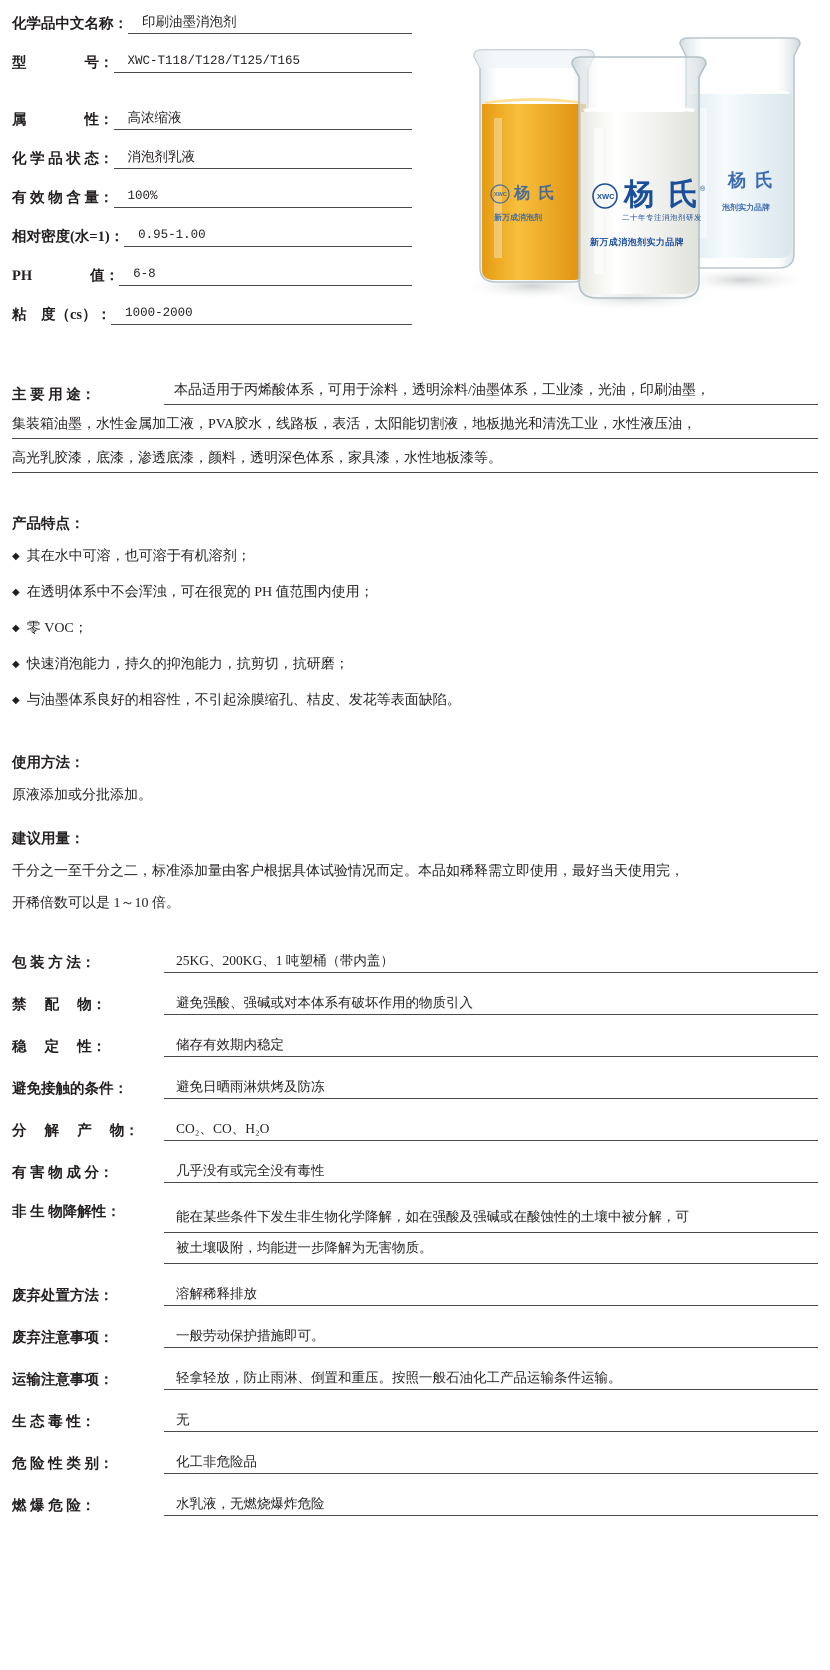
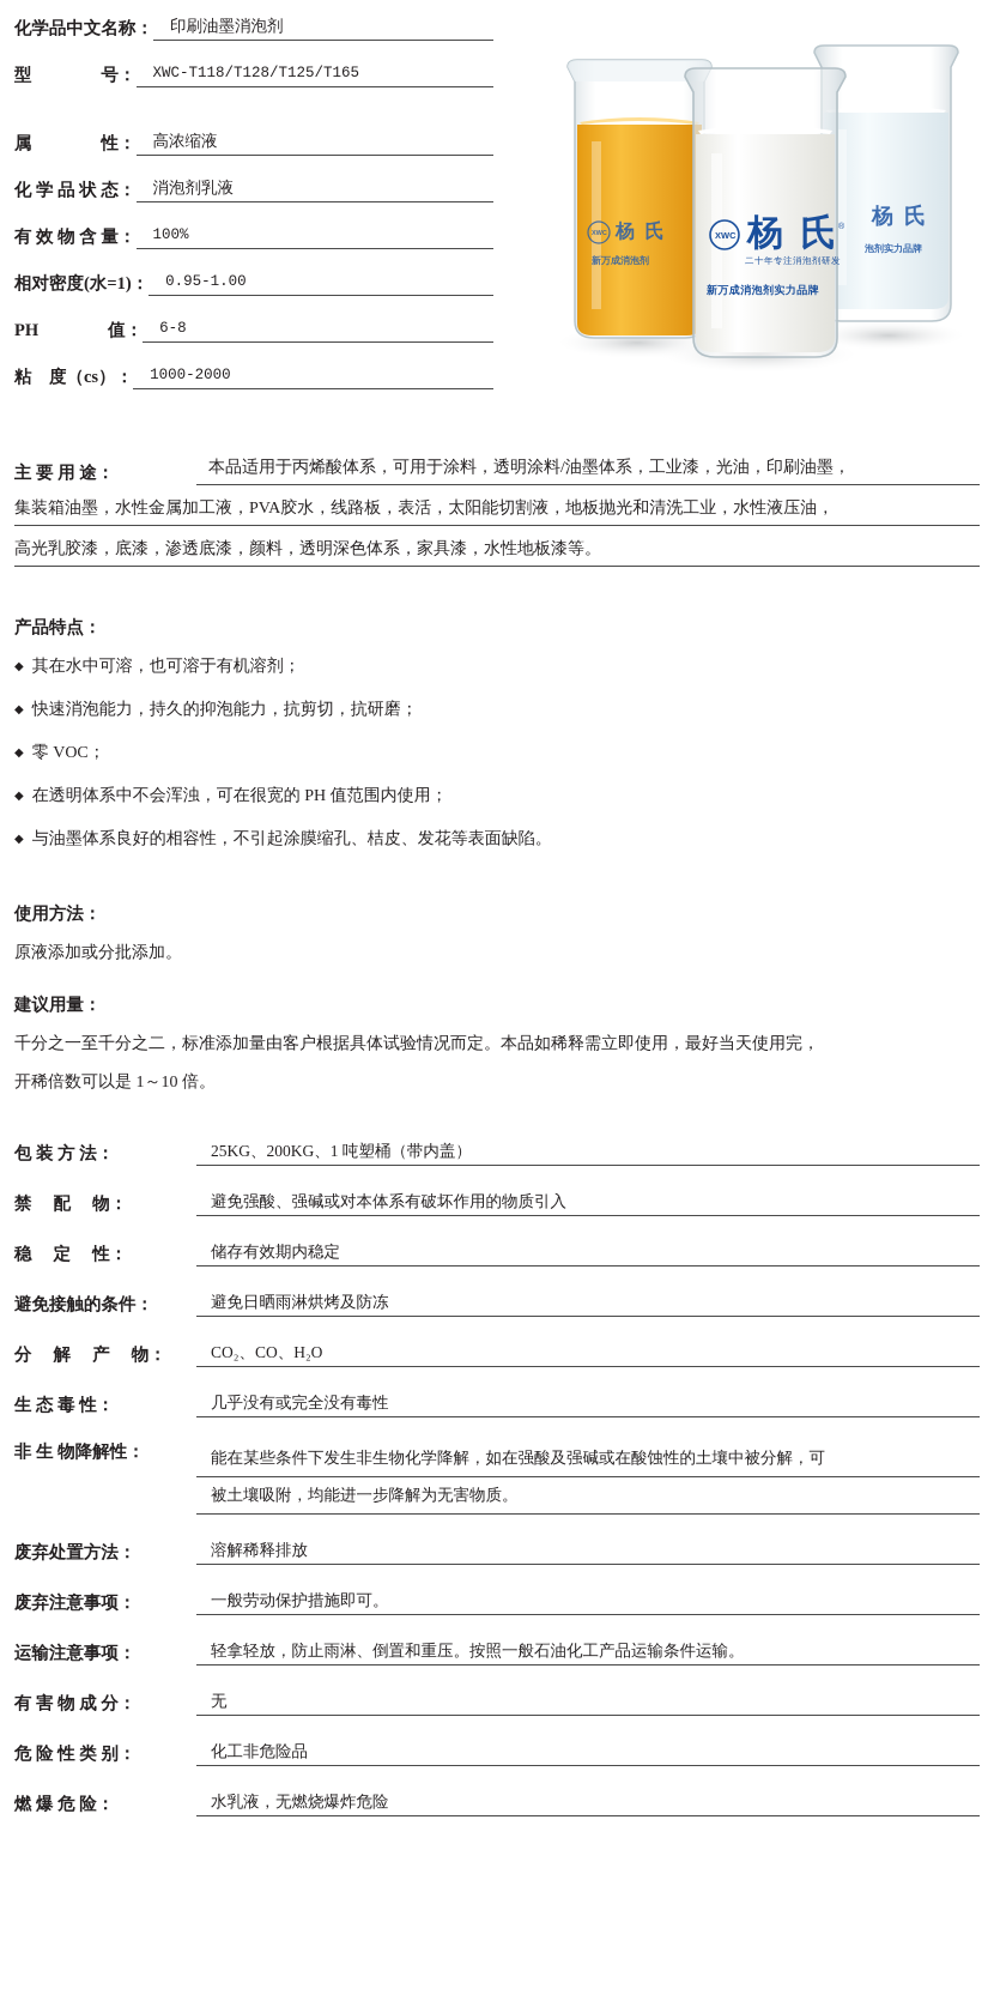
  化学品中文名称：
  印刷油墨消泡剂
  型 号：
  XWC-T118/T128/T125/T165
  属 性：
  高浓缩液
  化 学 品 状 态：
  消泡剂乳液
  有 效 物 含 量：
  100%
  相对密度(水=1)：
  0.95-1.00
  PH 值：
  6-8
  粘 度（cs）：
  1000-2000
  杨 氏
  二十年专注消泡剂研发
  新万成消泡剂实力品牌
  XWC
  杨 氏
  新万成消泡剂
  杨 氏
  泡剂实力品牌
  主 要 用 途：
  本品适用于丙烯酸体系，可用于涂料，透明涂料/油墨体系，工业漆，光油，印刷油墨，
  集装箱油墨，水性金属加工液，PVA胶水，线路板，表活，太阳能切割液，地板抛光和清洗工业，水性液压油，
  高光乳胶漆，底漆，渗透底漆，颜料，透明深色体系，家具漆，水性地板漆等。
  产品特点：
  ◆
  其在水中可溶，也可溶于有机溶剂；
  ◆
- 在透明体系中不会浑浊，可在很宽的 PH 值范围内使用；
+ 快速消泡能力，持久的抑泡能力，抗剪切，抗研磨；
  ◆
  零 VOC；
  ◆
- 快速消泡能力，持久的抑泡能力，抗剪切，抗研磨；
+ 在透明体系中不会浑浊，可在很宽的 PH 值范围内使用；
  ◆
  与油墨体系良好的相容性，不引起涂膜缩孔、桔皮、发花等表面缺陷。
  使用方法：
  原液添加或分批添加。
  建议用量：
  千分之一至千分之二，标准添加量由客户根据具体试验情况而定。本品如稀释需立即使用，最好当天使用完，
  开稀倍数可以是 1～10 倍。
  包 装 方 法：
  25KG、200KG、1 吨塑桶（带内盖）
  禁 配 物：
  避免强酸、强碱或对本体系有破坏作用的物质引入
  稳 定 性：
  储存有效期内稳定
  避免接触的条件：
  避免日晒雨淋烘烤及防冻
  分 解 产 物：
  CO₂、CO、H₂O
- 有 害 物 成 分：
+ 生 态 毒 性：
  几乎没有或完全没有毒性
  非 生 物降解性：
  能在某些条件下发生非生物化学降解，如在强酸及强碱或在酸蚀性的土壤中被分解，可
  被土壤吸附，均能进一步降解为无害物质。
  废弃处置方法：
  溶解稀释排放
  废弃注意事项：
  一般劳动保护措施即可。
  运输注意事项：
  轻拿轻放，防止雨淋、倒置和重压。按照一般石油化工产品运输条件运输。
- 生 态 毒 性：
+ 有 害 物 成 分：
  无
  危 险 性 类 别：
  化工非危险品
  燃 爆 危 险：
  水乳液，无燃烧爆炸危险
